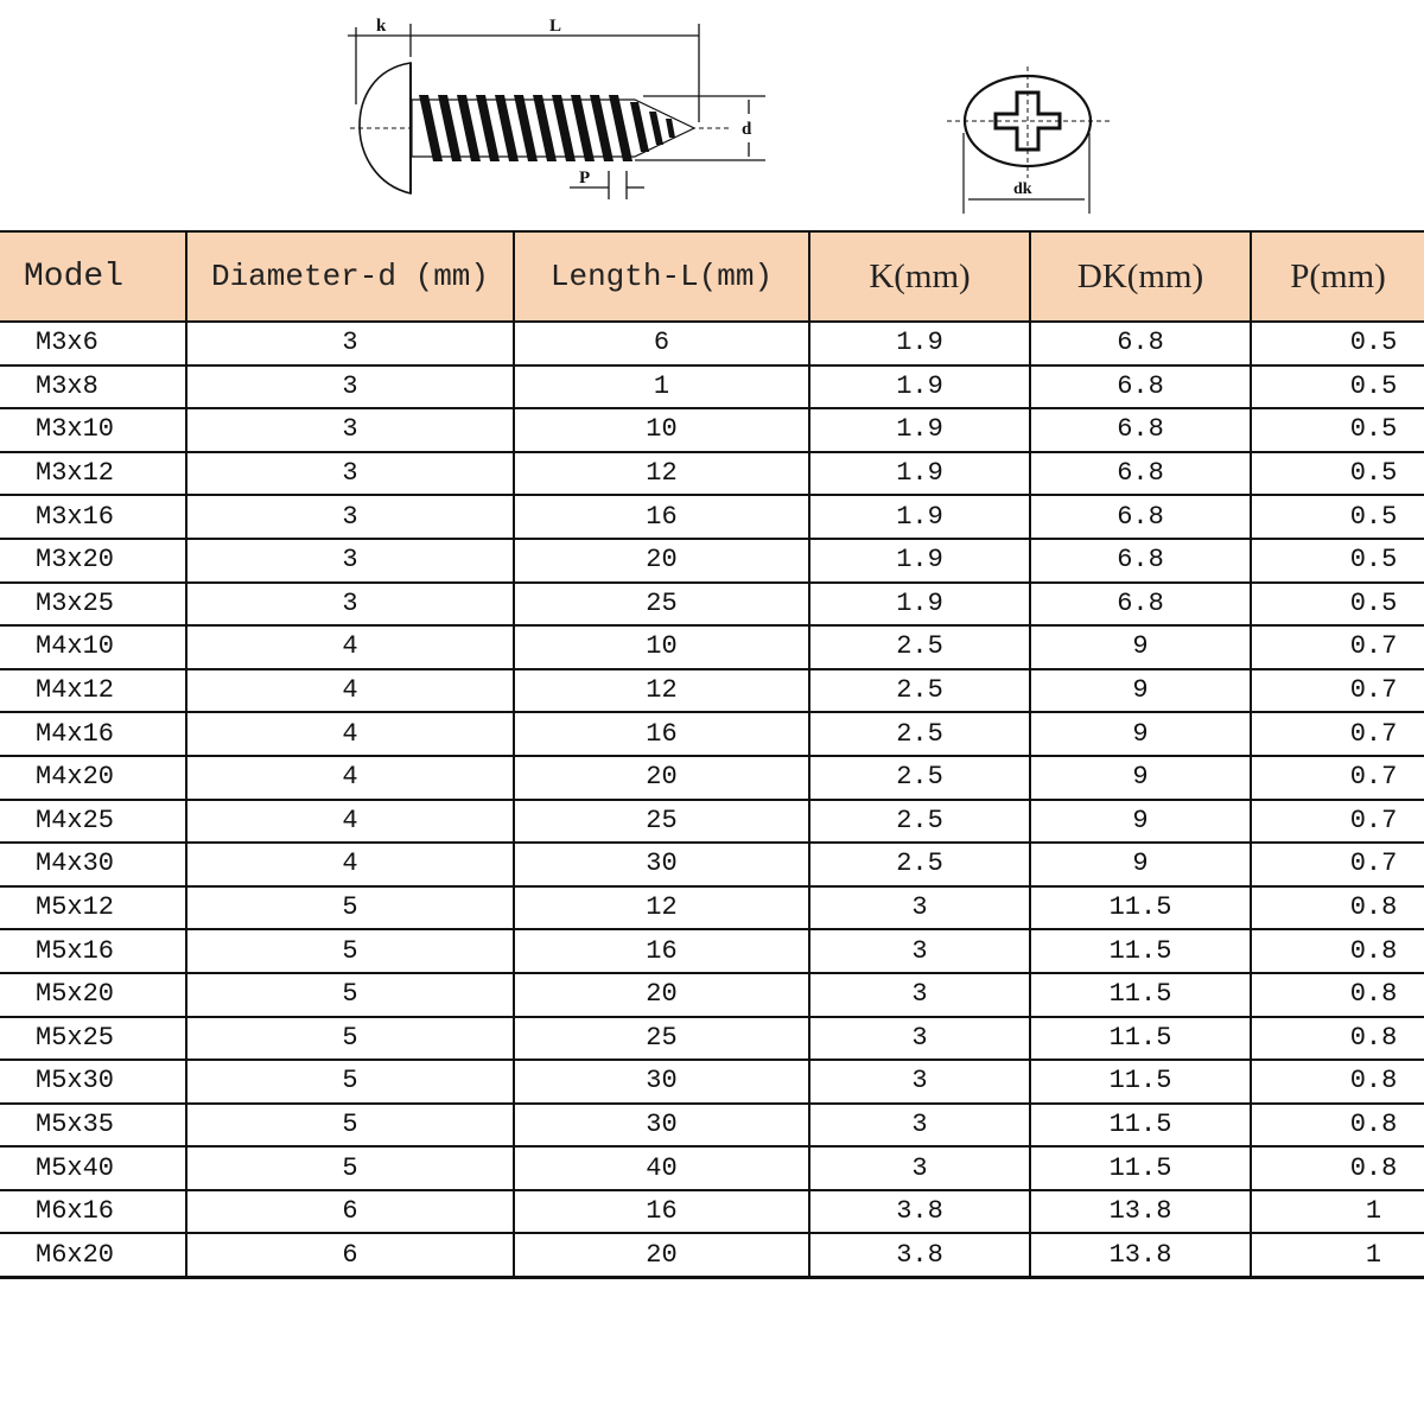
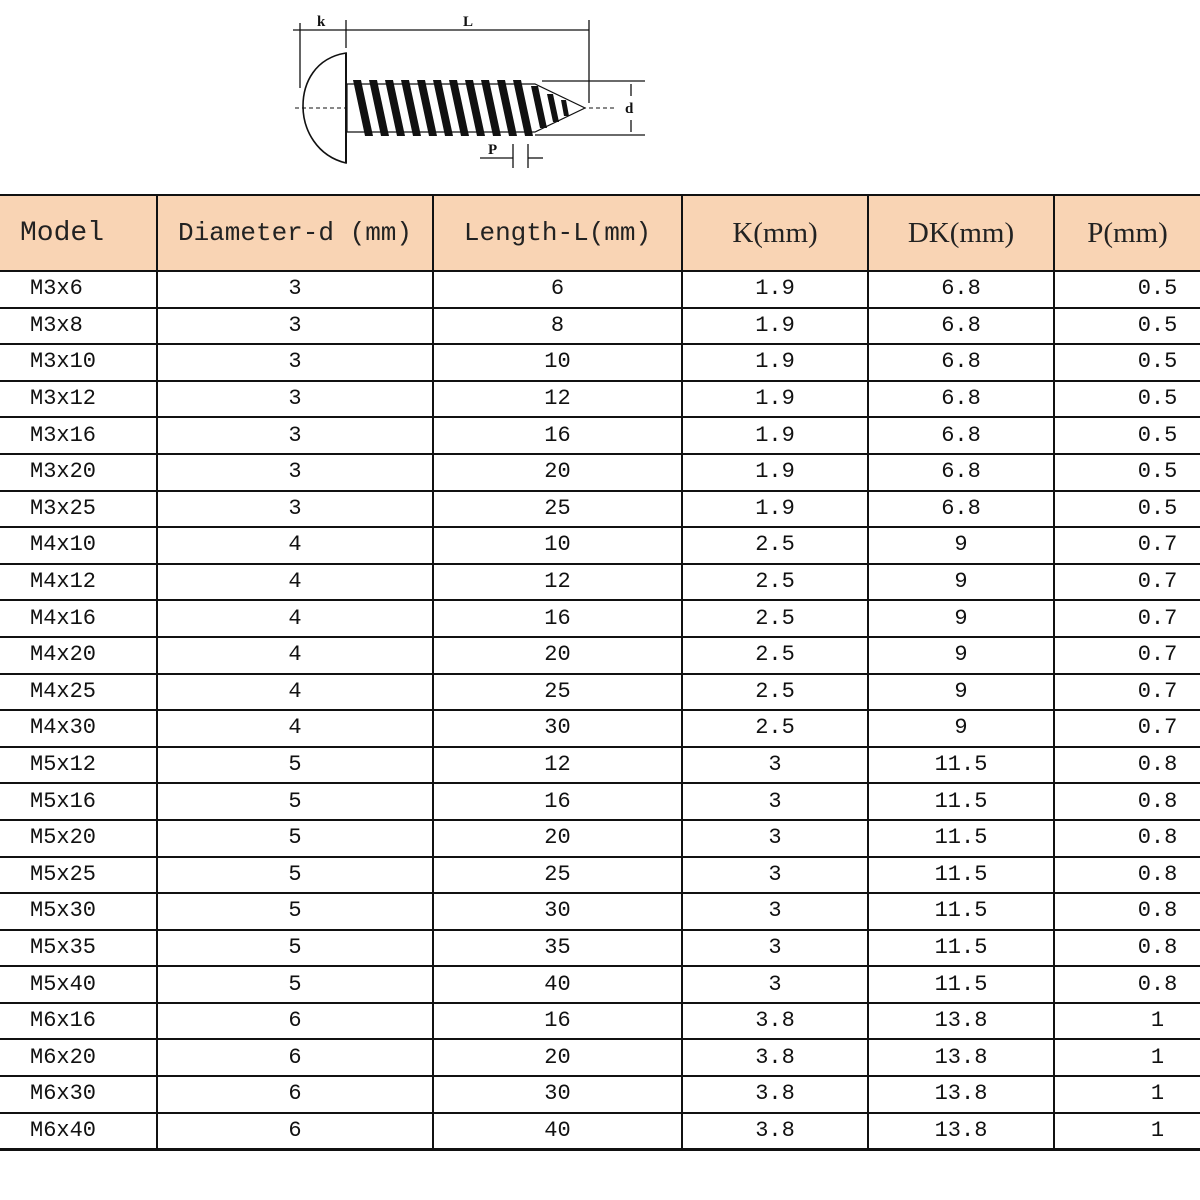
  k
  L
  d
  P
- dk
  Model	Diameter-d (mm)	Length-L(mm)	K(mm)	DK(mm)	P(mm)
  M3x6	3	6	1.9	6.8	0.5
- M3x8	3	1	1.9	6.8	0.5
+ M3x8	3	8	1.9	6.8	0.5
  M3x10	3	10	1.9	6.8	0.5
  M3x12	3	12	1.9	6.8	0.5
  M3x16	3	16	1.9	6.8	0.5
  M3x20	3	20	1.9	6.8	0.5
  M3x25	3	25	1.9	6.8	0.5
  M4x10	4	10	2.5	9	0.7
  M4x12	4	12	2.5	9	0.7
  M4x16	4	16	2.5	9	0.7
  M4x20	4	20	2.5	9	0.7
  M4x25	4	25	2.5	9	0.7
  M4x30	4	30	2.5	9	0.7
  M5x12	5	12	3	11.5	0.8
  M5x16	5	16	3	11.5	0.8
  M5x20	5	20	3	11.5	0.8
  M5x25	5	25	3	11.5	0.8
  M5x30	5	30	3	11.5	0.8
- M5x35	5	30	3	11.5	0.8
+ M5x35	5	35	3	11.5	0.8
  M5x40	5	40	3	11.5	0.8
  M6x16	6	16	3.8	13.8	1
  M6x20	6	20	3.8	13.8	1
+ M6x30	6	30	3.8	13.8	1
+ M6x40	6	40	3.8	13.8	1
